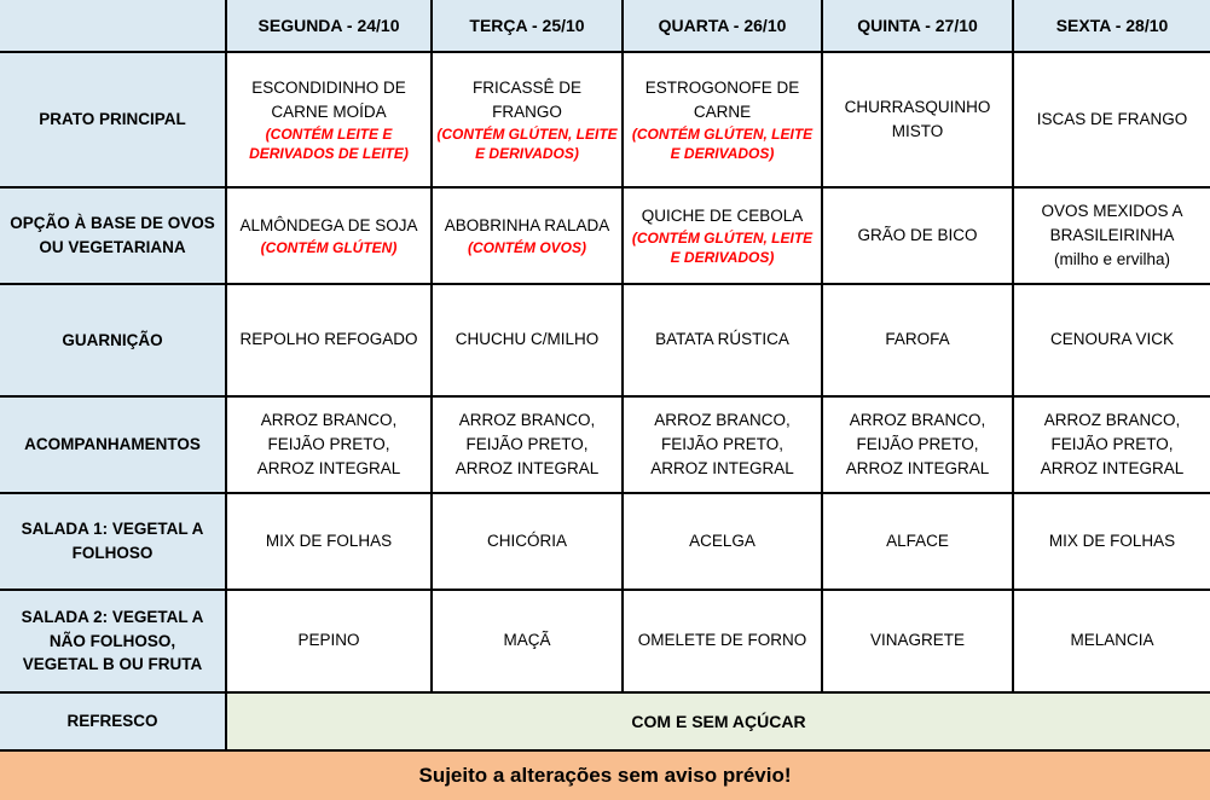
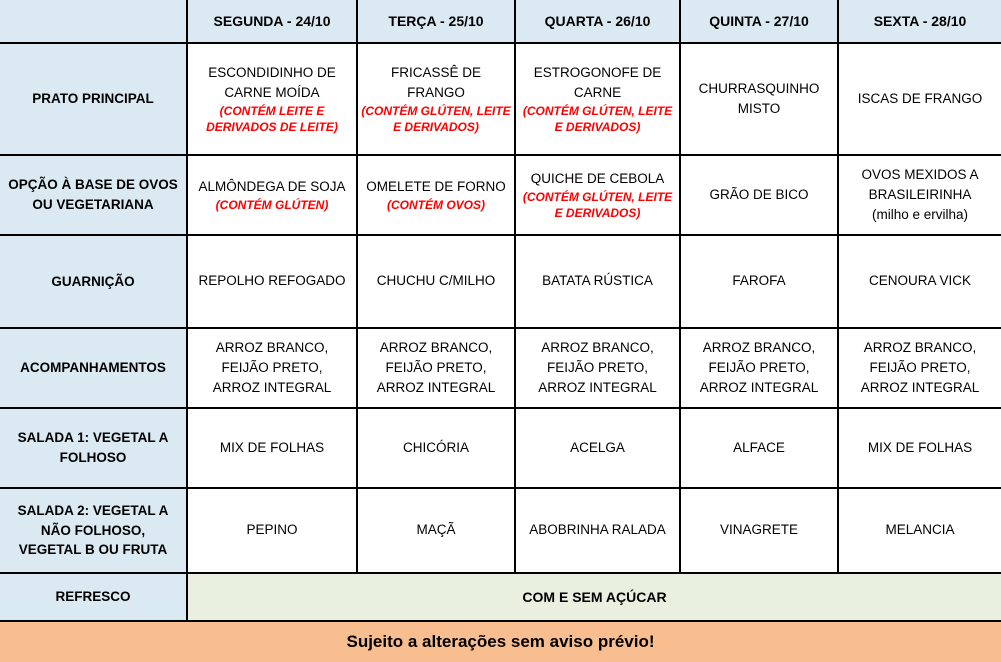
  	SEGUNDA - 24/10	TERÇA - 25/10	QUARTA - 26/10	QUINTA - 27/10	SEXTA - 28/10
  PRATO PRINCIPAL	ESCONDIDINHO DE CARNE MOÍDA (CONTÉM LEITE E DERIVADOS DE LEITE)	FRICASSÊ DE FRANGO (CONTÉM GLÚTEN, LEITE E DERIVADOS)	ESTROGONOFE DE CARNE (CONTÉM GLÚTEN, LEITE E DERIVADOS)	CHURRASQUINHO MISTO	ISCAS DE FRANGO
- OPÇÃO À BASE DE OVOS OU VEGETARIANA	ALMÔNDEGA DE SOJA (CONTÉM GLÚTEN)	ABOBRINHA RALADA (CONTÉM OVOS)	QUICHE DE CEBOLA (CONTÉM GLÚTEN, LEITE E DERIVADOS)	GRÃO DE BICO	OVOS MEXIDOS A BRASILEIRINHA (milho e ervilha)
+ OPÇÃO À BASE DE OVOS OU VEGETARIANA	ALMÔNDEGA DE SOJA (CONTÉM GLÚTEN)	OMELETE DE FORNO (CONTÉM OVOS)	QUICHE DE CEBOLA (CONTÉM GLÚTEN, LEITE E DERIVADOS)	GRÃO DE BICO	OVOS MEXIDOS A BRASILEIRINHA (milho e ervilha)
  GUARNIÇÃO	REPOLHO REFOGADO	CHUCHU C/MILHO	BATATA RÚSTICA	FAROFA	CENOURA VICK
  ACOMPANHAMENTOS	ARROZ BRANCO, FEIJÃO PRETO, ARROZ INTEGRAL	ARROZ BRANCO, FEIJÃO PRETO, ARROZ INTEGRAL	ARROZ BRANCO, FEIJÃO PRETO, ARROZ INTEGRAL	ARROZ BRANCO, FEIJÃO PRETO, ARROZ INTEGRAL	ARROZ BRANCO, FEIJÃO PRETO, ARROZ INTEGRAL
  SALADA 1: VEGETAL A FOLHOSO	MIX DE FOLHAS	CHICÓRIA	ACELGA	ALFACE	MIX DE FOLHAS
- SALADA 2: VEGETAL A NÃO FOLHOSO, VEGETAL B OU FRUTA	PEPINO	MAÇÃ	OMELETE DE FORNO	VINAGRETE	MELANCIA
+ SALADA 2: VEGETAL A NÃO FOLHOSO, VEGETAL B OU FRUTA	PEPINO	MAÇÃ	ABOBRINHA RALADA	VINAGRETE	MELANCIA
  REFRESCO	COM E SEM AÇÚCAR
  Sujeito a alterações sem aviso prévio!
